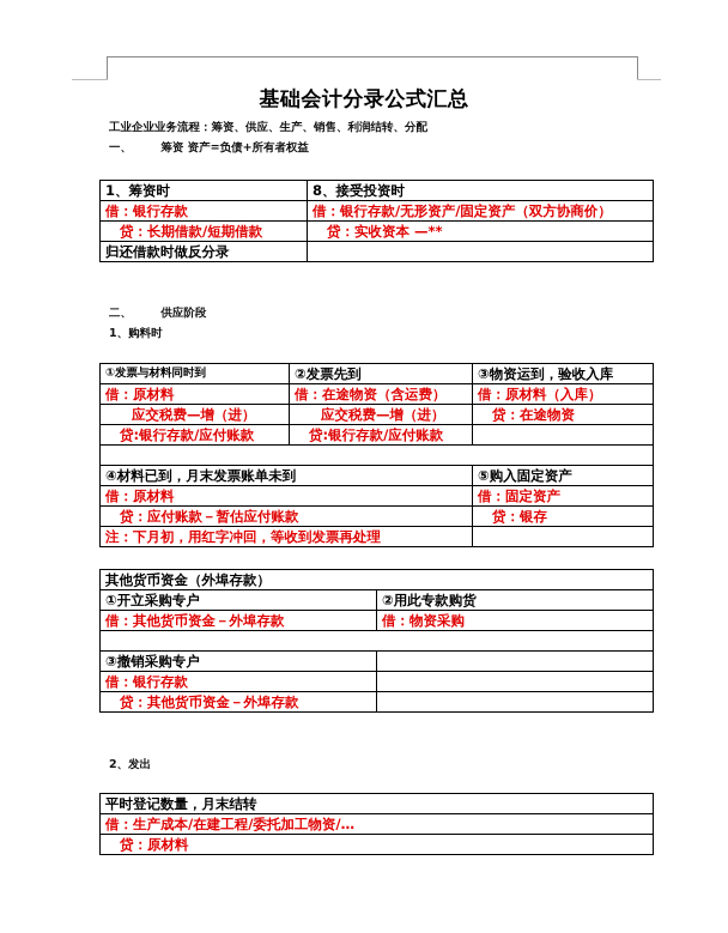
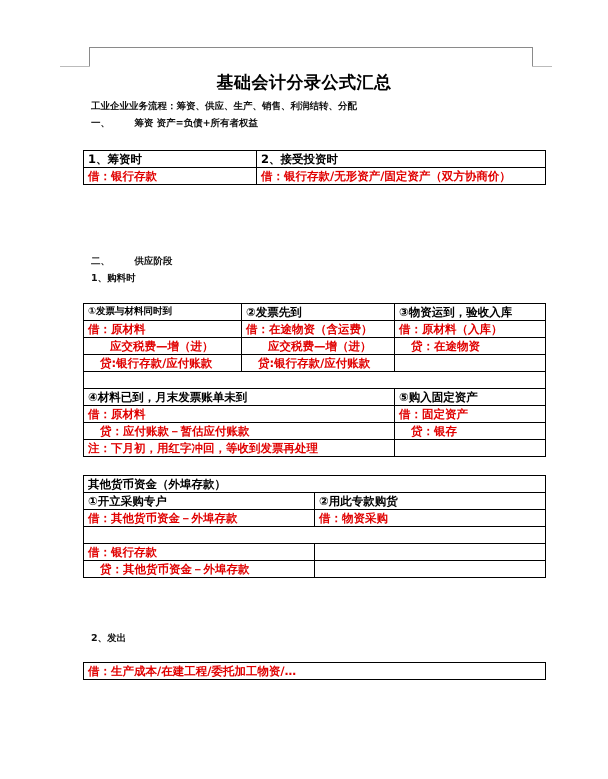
  基础会计分录公式汇总
  工业企业业务流程：筹资、供应、生产、销售、利润结转、分配
  一、 筹资 资产=负债+所有者权益
- 1、筹资时	8、接受投资时
+ 1、筹资时	2、接受投资时
  借：银行存款	借：银行存款/无形资产/固定资产（双方协商价）
- 贷：长期借款/短期借款	贷：实收资本 —**
- 归还借款时做反分录
  二、 供应阶段
  1、购料时
  ①发票与材料同时到	②发票先到	③物资运到，验收入库
  借：原材料	借：在途物资（含运费）	借：原材料（入库）
  应交税费—增（进）	应交税费—增（进）	贷：在途物资
  贷:银行存款/应付账款	贷:银行存款/应付账款
  ④材料已到，月末发票账单未到	⑤购入固定资产
  借：原材料	借：固定资产
  贷：应付账款－暂估应付账款	贷：银存
  注：下月初，用红字冲回，等收到发票再处理
  其他货币资金（外埠存款）
  ①开立采购专户	②用此专款购货
  借：其他货币资金－外埠存款	借：物资采购
- ③撤销采购专户
  借：银行存款
  贷：其他货币资金－外埠存款
  2、发出
- 平时登记数量，月末结转
  借：生产成本/在建工程/委托加工物资/…
- 贷：原材料
